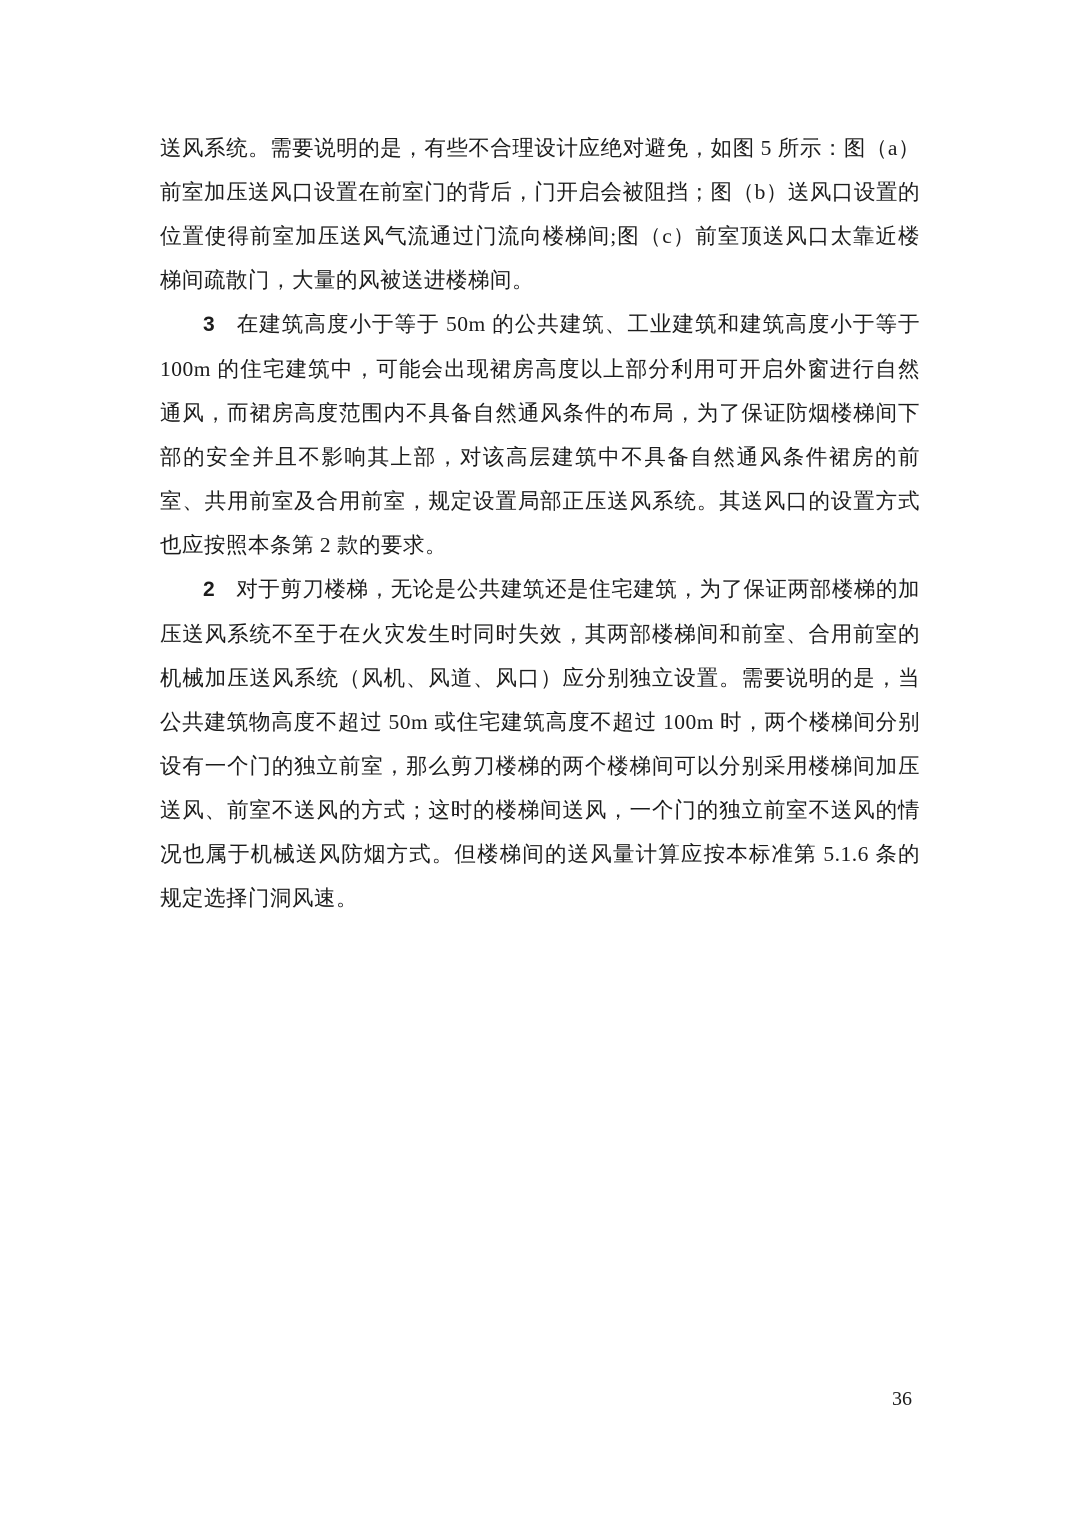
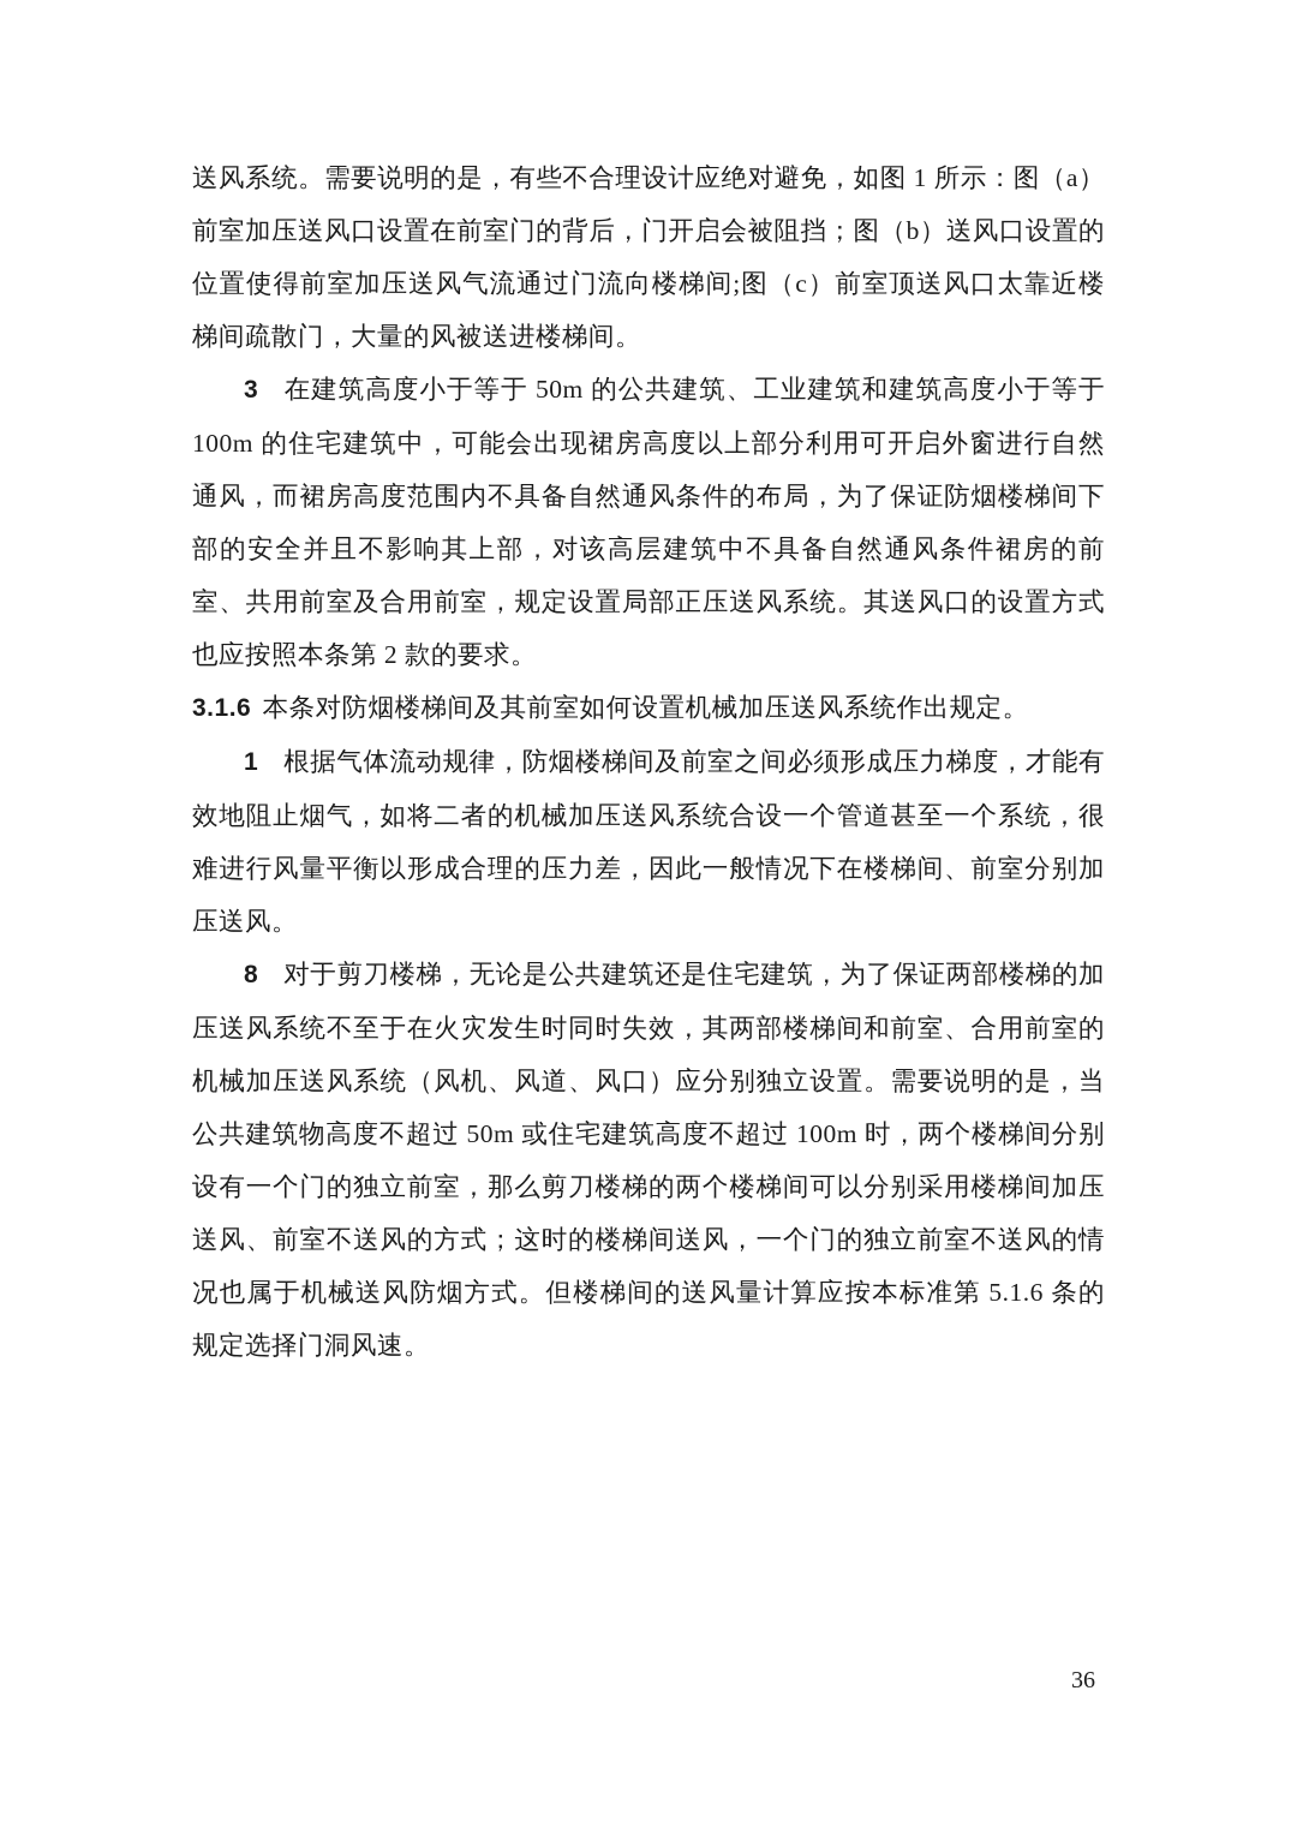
- 送风系统。需要说明的是，有些不合理设计应绝对避免，如图 5 所示：图（a）前室加压送风口设置在前室门的背后，门开启会被阻挡；图（b）送风口设置的位置使得前室加压送风气流通过门流向楼梯间;图（c）前室顶送风口太靠近楼梯间疏散门，大量的风被送进楼梯间。
+ 送风系统。需要说明的是，有些不合理设计应绝对避免，如图 1 所示：图（a）前室加压送风口设置在前室门的背后，门开启会被阻挡；图（b）送风口设置的位置使得前室加压送风气流通过门流向楼梯间;图（c）前室顶送风口太靠近楼梯间疏散门，大量的风被送进楼梯间。
  3 在建筑高度小于等于 50m 的公共建筑、工业建筑和建筑高度小于等于 100m 的住宅建筑中，可能会出现裙房高度以上部分利用可开启外窗进行自然通风，而裙房高度范围内不具备自然通风条件的布局，为了保证防烟楼梯间下部的安全并且不影响其上部，对该高层建筑中不具备自然通风条件裙房的前室、共用前室及合用前室，规定设置局部正压送风系统。其送风口的设置方式也应按照本条第 2 款的要求。
+ 3.1.6 本条对防烟楼梯间及其前室如何设置机械加压送风系统作出规定。
+ 1 根据气体流动规律，防烟楼梯间及前室之间必须形成压力梯度，才能有效地阻止烟气，如将二者的机械加压送风系统合设一个管道甚至一个系统，很难进行风量平衡以形成合理的压力差，因此一般情况下在楼梯间、前室分别加压送风。
- 2 对于剪刀楼梯，无论是公共建筑还是住宅建筑，为了保证两部楼梯的加压送风系统不至于在火灾发生时同时失效，其两部楼梯间和前室、合用前室的机械加压送风系统（风机、风道、风口）应分别独立设置。需要说明的是，当公共建筑物高度不超过 50m 或住宅建筑高度不超过 100m 时，两个楼梯间分别设有一个门的独立前室，那么剪刀楼梯的两个楼梯间可以分别采用楼梯间加压送风、前室不送风的方式；这时的楼梯间送风，一个门的独立前室不送风的情况也属于机械送风防烟方式。但楼梯间的送风量计算应按本标准第 5.1.6 条的规定选择门洞风速。
+ 8 对于剪刀楼梯，无论是公共建筑还是住宅建筑，为了保证两部楼梯的加压送风系统不至于在火灾发生时同时失效，其两部楼梯间和前室、合用前室的机械加压送风系统（风机、风道、风口）应分别独立设置。需要说明的是，当公共建筑物高度不超过 50m 或住宅建筑高度不超过 100m 时，两个楼梯间分别设有一个门的独立前室，那么剪刀楼梯的两个楼梯间可以分别采用楼梯间加压送风、前室不送风的方式；这时的楼梯间送风，一个门的独立前室不送风的情况也属于机械送风防烟方式。但楼梯间的送风量计算应按本标准第 5.1.6 条的规定选择门洞风速。
  36
